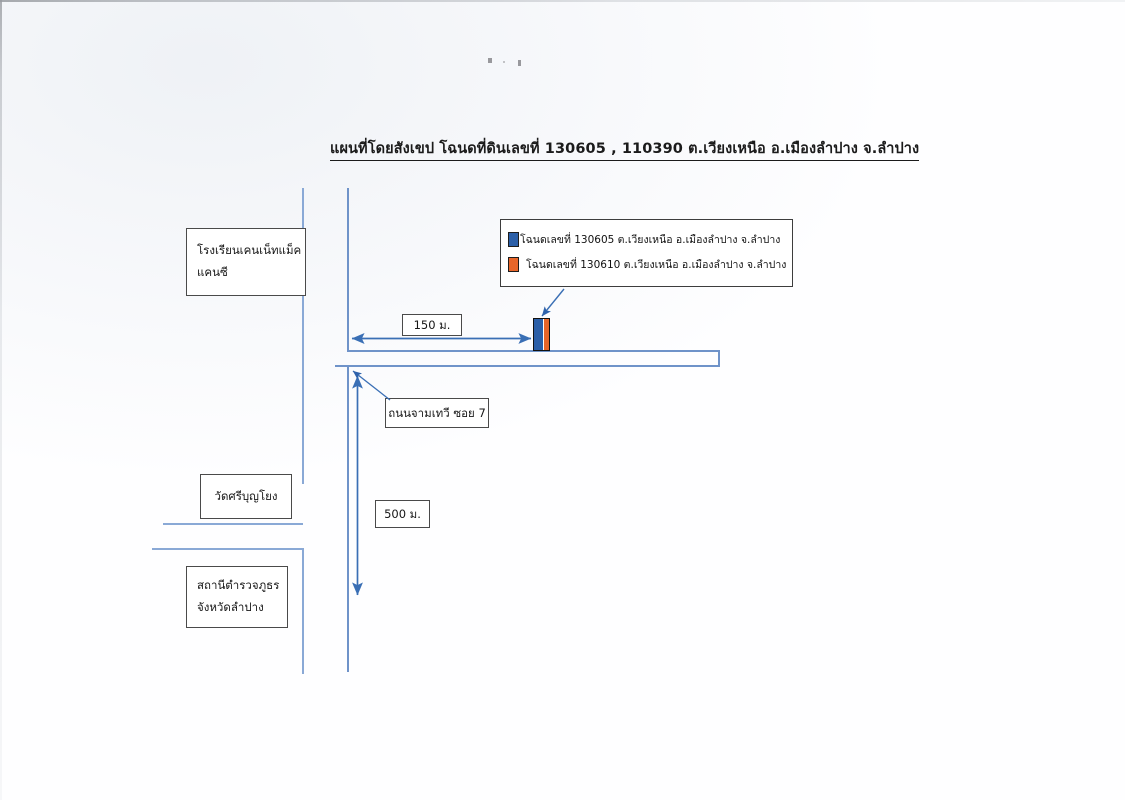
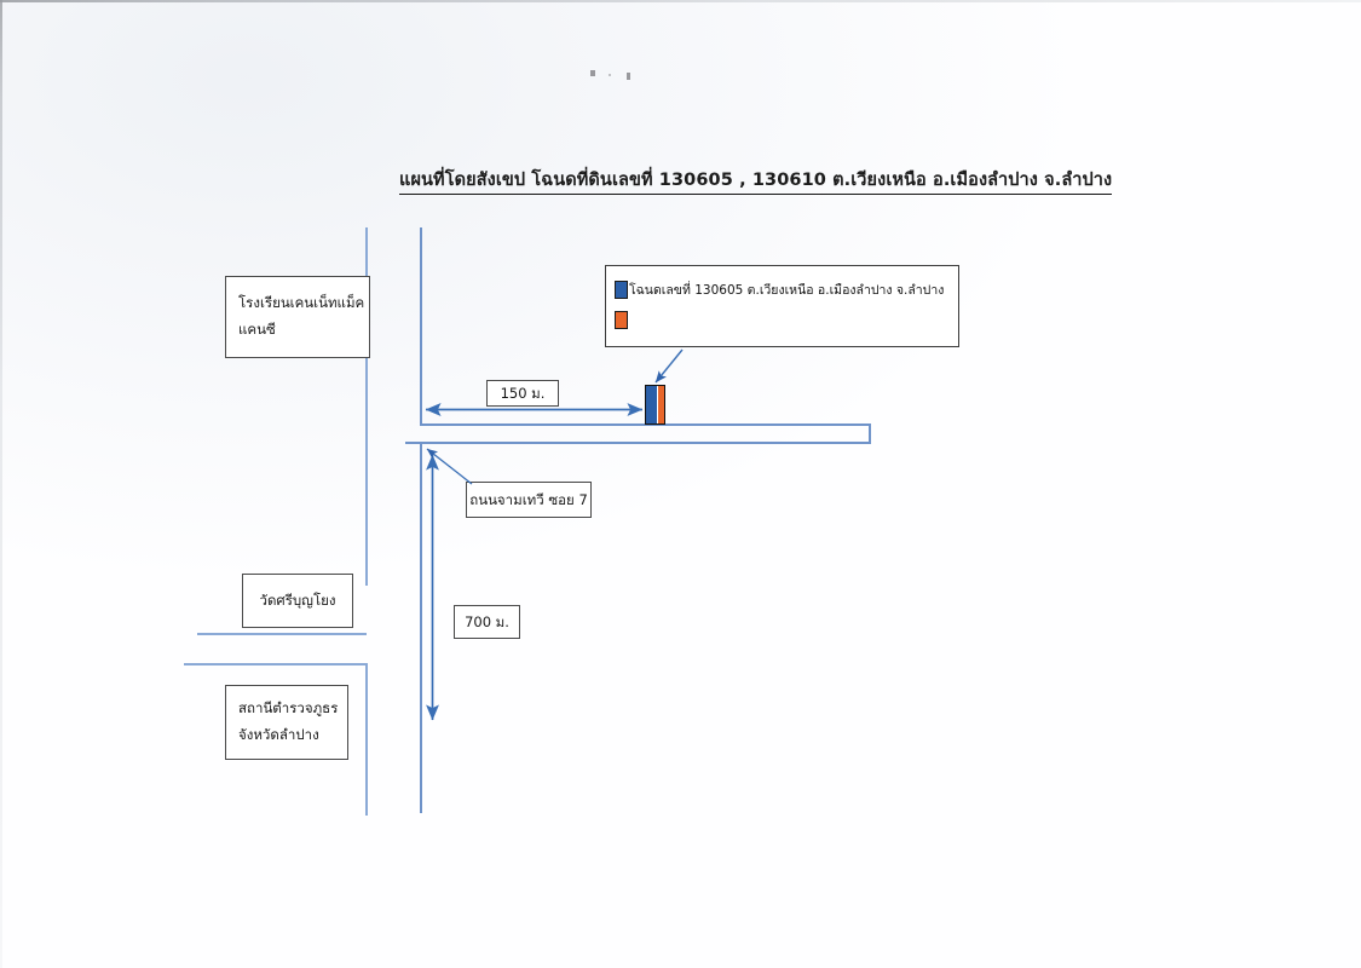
- แผนที่โดยสังเขป โฉนดที่ดินเลขที่ 130605 , 110390 ต.เวียงเหนือ อ.เมืองลำปาง จ.ลำปาง
+ แผนที่โดยสังเขป โฉนดที่ดินเลขที่ 130605 , 130610 ต.เวียงเหนือ อ.เมืองลำปาง จ.ลำปาง
  โรงเรียนเคนเน็ทแม็
  แคนซี
  วัดศรีบุญโยง
  สถานีตำรวจภูธร
  จังหวัดลำปาง
  150 ม.
- 500 ม.
+ 700 ม.
  ถนนจามเทวี ซอย 7
  โฉนดเลขที่ 130605 ต.เวียงเหนือ อ.เมืองลำปาง จ.ลำปาง
- โฉนดเลขที่ 130610 ต.เวียงเหนือ อ.เมืองลำปาง จ.ลำปาง
